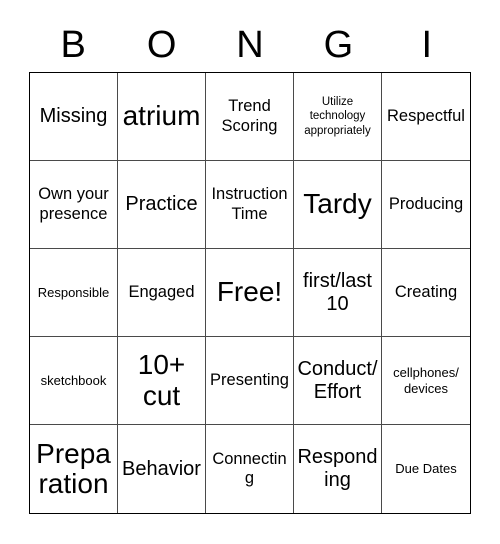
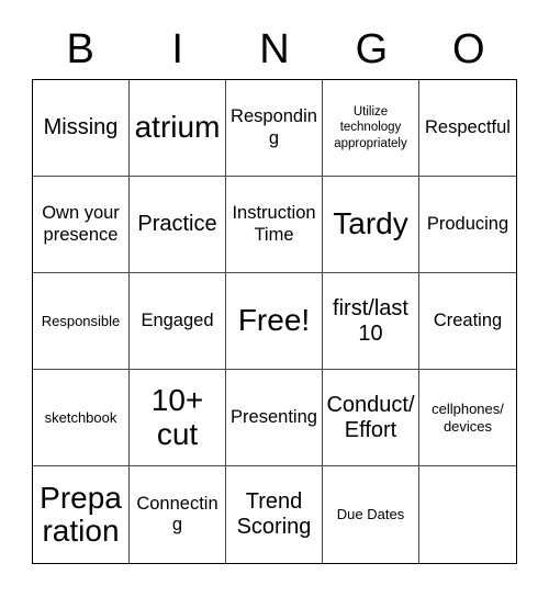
  B
- O
+ I
  N
  G
- I
+ O
  Missing
  atrium
- Trend Scoring
+ Responding
  Utilize technology appropriately
  Respectful
  Own your presence
  Practice
  Instruction Time
  Tardy
  Producing
  Responsible
  Engaged
  Free!
  first/last 10
  Creating
  sketchbook
  10+ cut
  Presenting
  Conduct/ Effort
  cellphones/ devices
  Preparation
- Behavior
  Connecting
- Responding
+ Trend Scoring
  Due Dates
